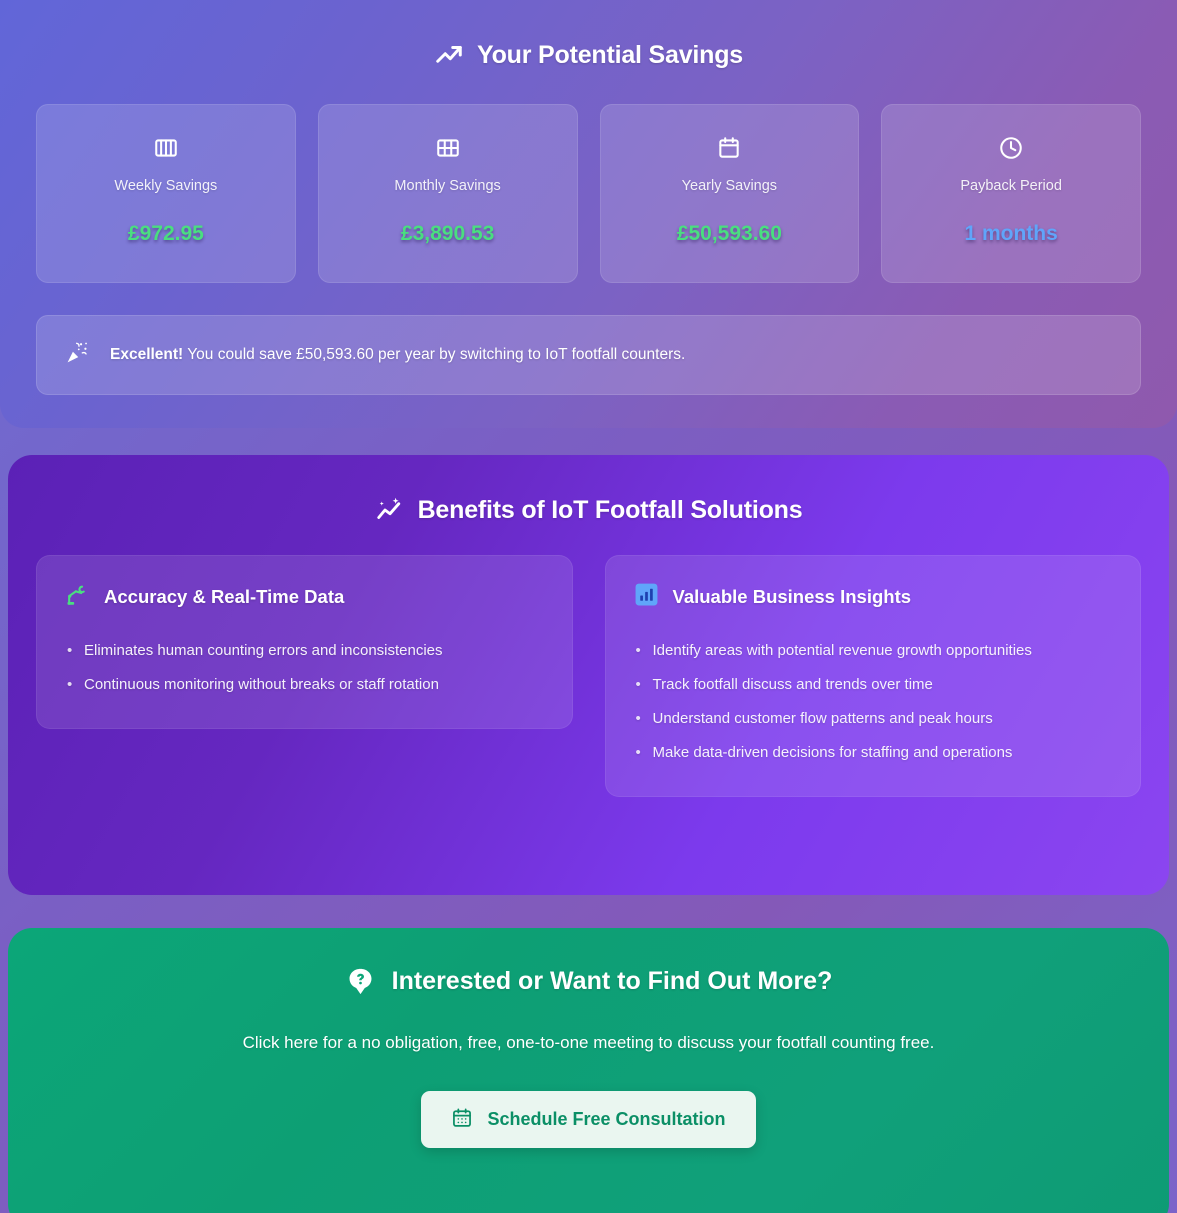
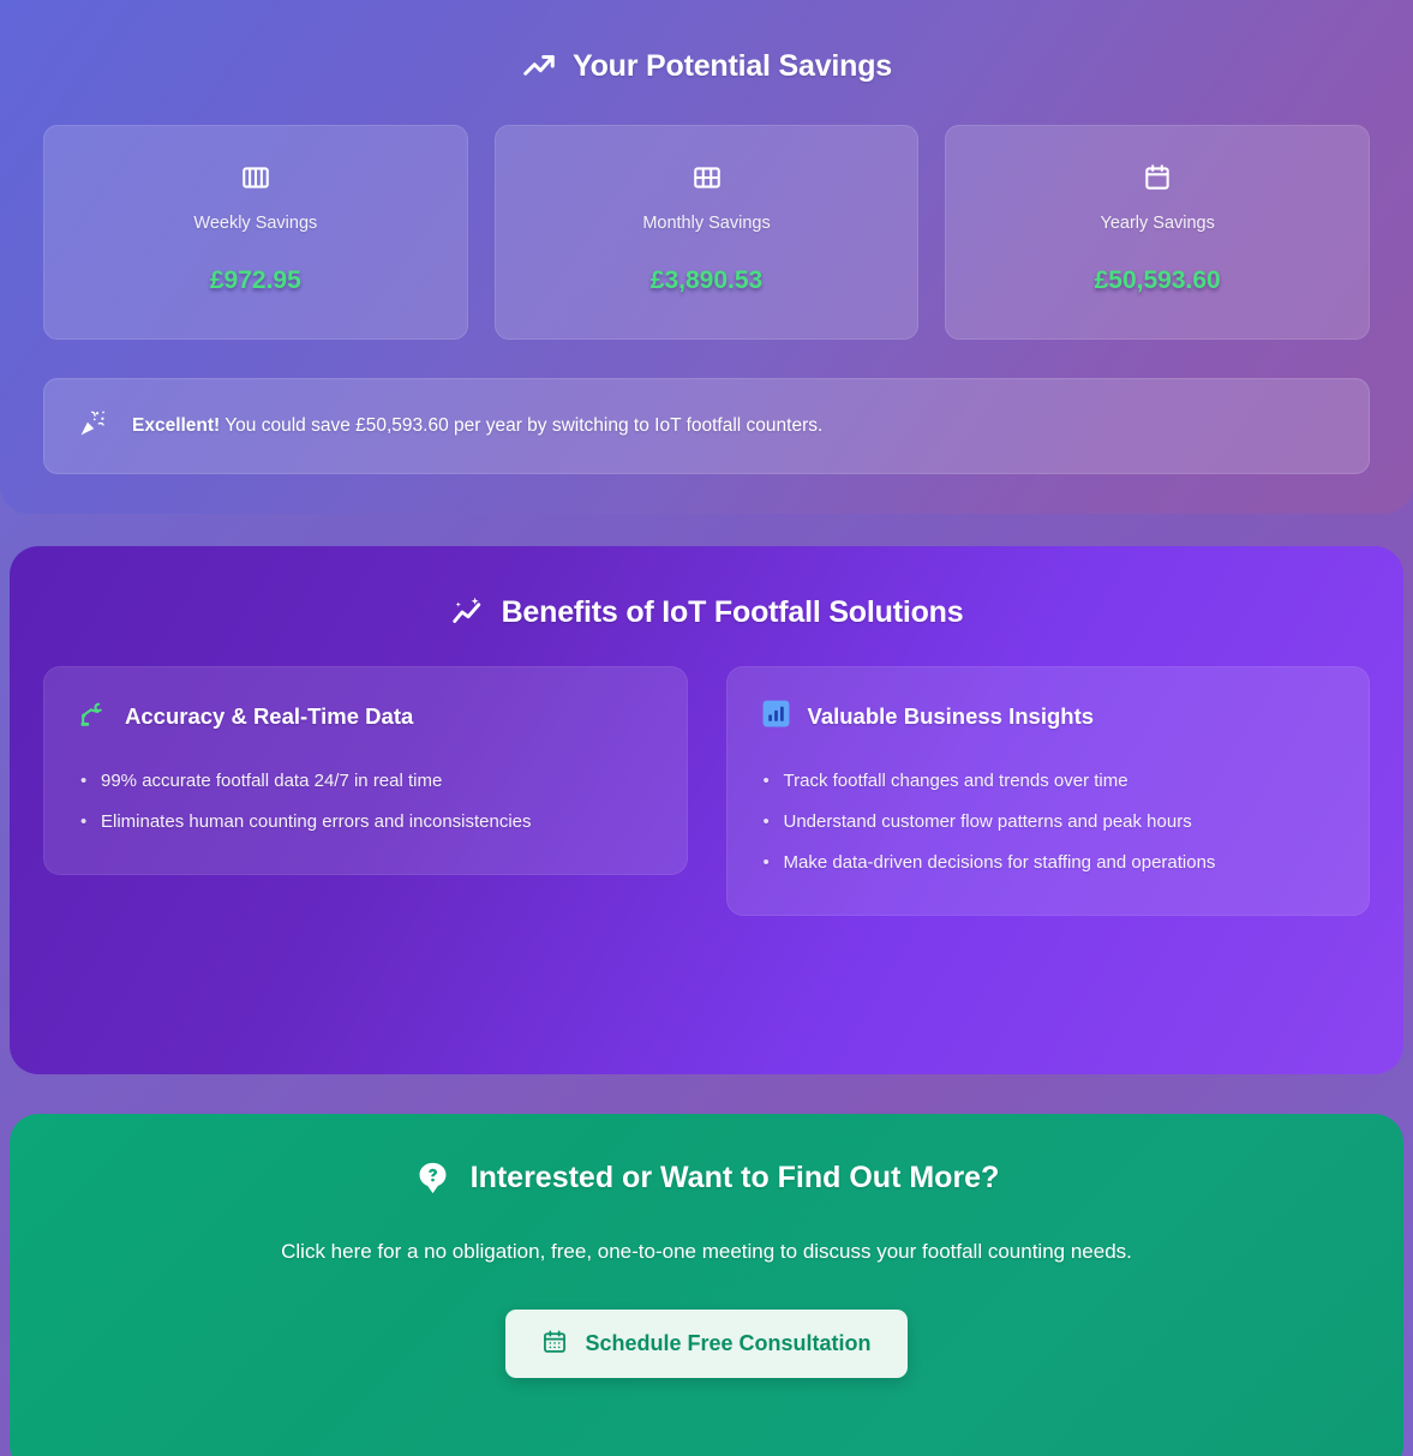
  Your Potential Savings
  Weekly Savings
  £972.95
  Monthly Savings
  £3,890.53
  Yearly Savings
  £50,593.60
- Payback Period
- 1 months
  Excellent! You could save £50,593.60 per year by switching to IoT footfall counters.
  Benefits of IoT Footfall Solutions
  Accuracy & Real-Time Data
+ 99% accurate footfall data 24/7 in real time
  Eliminates human counting errors and inconsistencies
- Continuous monitoring without breaks or staff rotation
  Valuable Business Insights
- Identify areas with potential revenue growth opportunities
- Track footfall discuss and trends over time
+ Track footfall changes and trends over time
  Understand customer flow patterns and peak hours
  Make data-driven decisions for staffing and operations
  Interested or Want to Find Out More?
- Click here for a no obligation, free, one-to-one meeting to discuss your footfall counting free.
+ Click here for a no obligation, free, one-to-one meeting to discuss your footfall counting needs.
  Schedule Free Consultation
